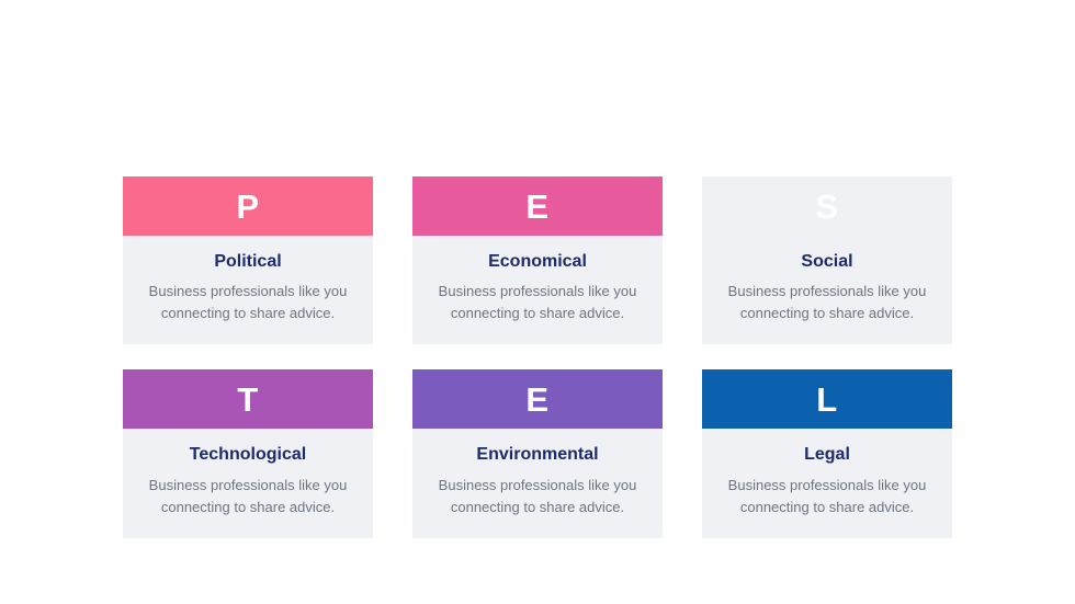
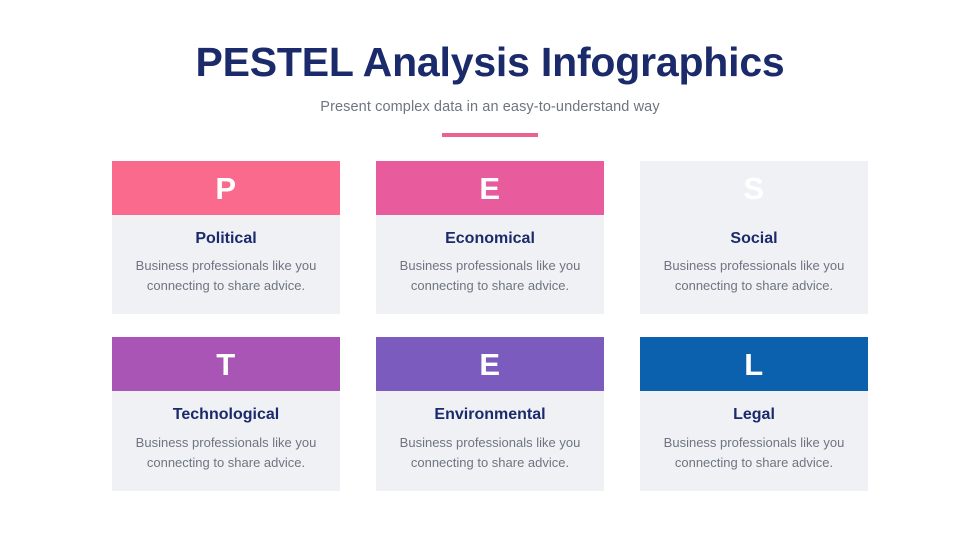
+ PESTEL Analysis Infographics
+ Present complex data in an easy-to-understand way
  P
  Political
  Business professionals like you connecting to share advice.
  E
  Economical
  Business professionals like you connecting to share advice.
  Social
  Business professionals like you connecting to share advice.
  T
  Technological
  Business professionals like you connecting to share advice.
  E
  Environmental
  Business professionals like you connecting to share advice.
  L
  Legal
  Business professionals like you connecting to share advice.
